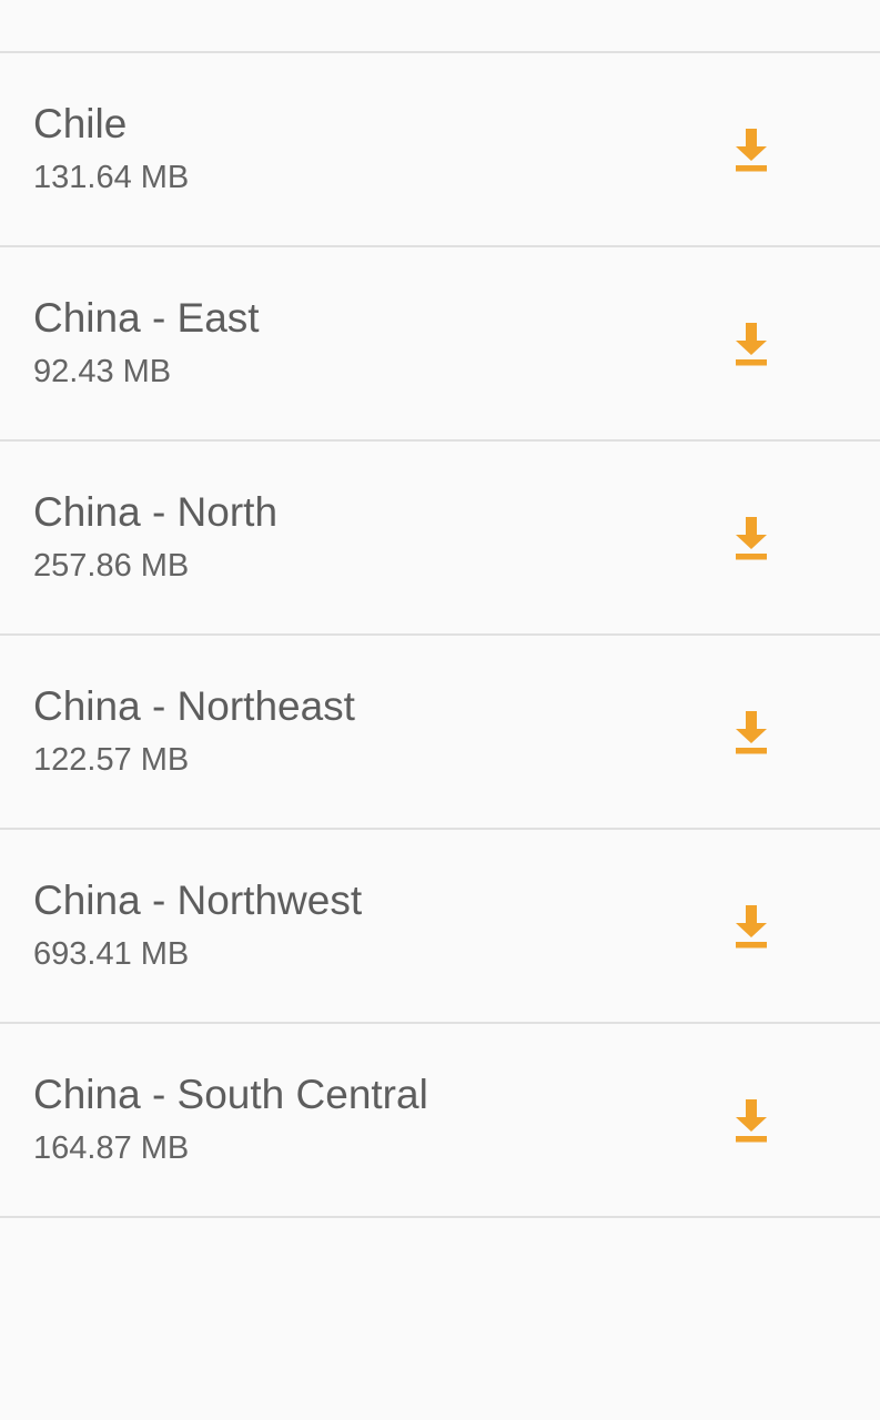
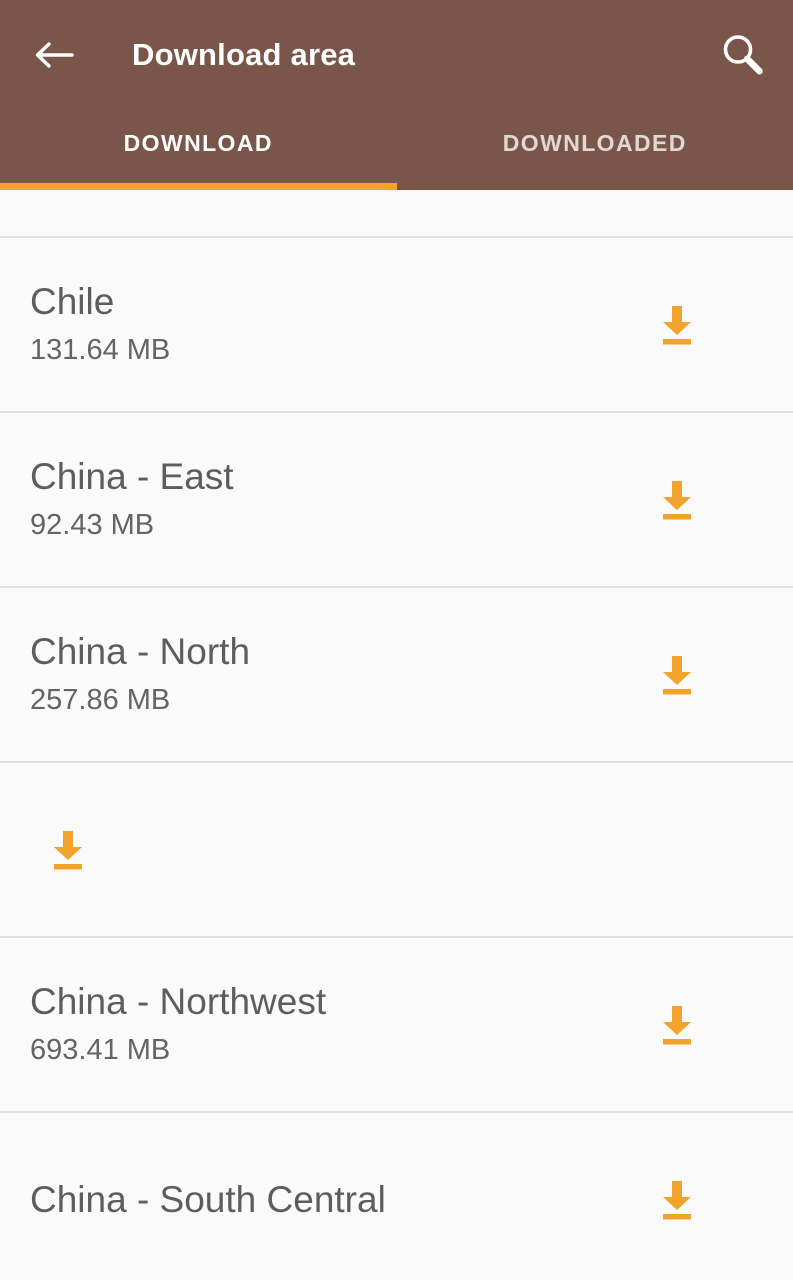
+ Download area
+ DOWNLOAD
+ DOWNLOADED
  Chile
  131.64 MB
  China - East
  92.43 MB
  China - North
  257.86 MB
- China - Northeast
- 122.57 MB
  China - Northwest
  693.41 MB
  China - South Central
- 164.87 MB
